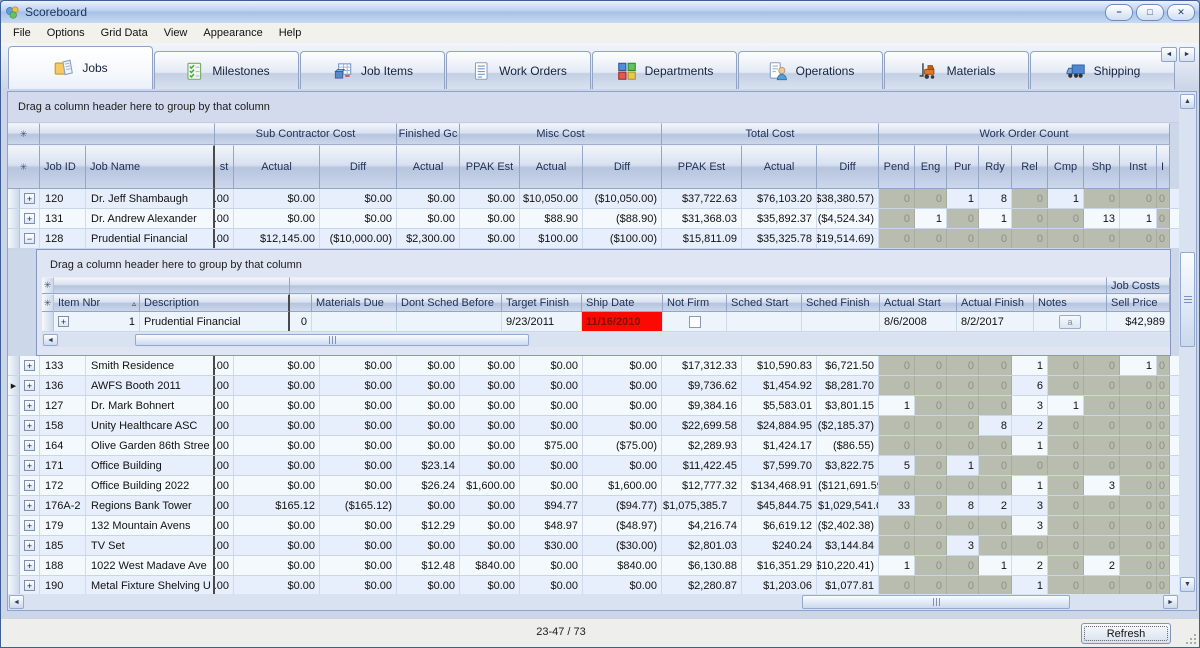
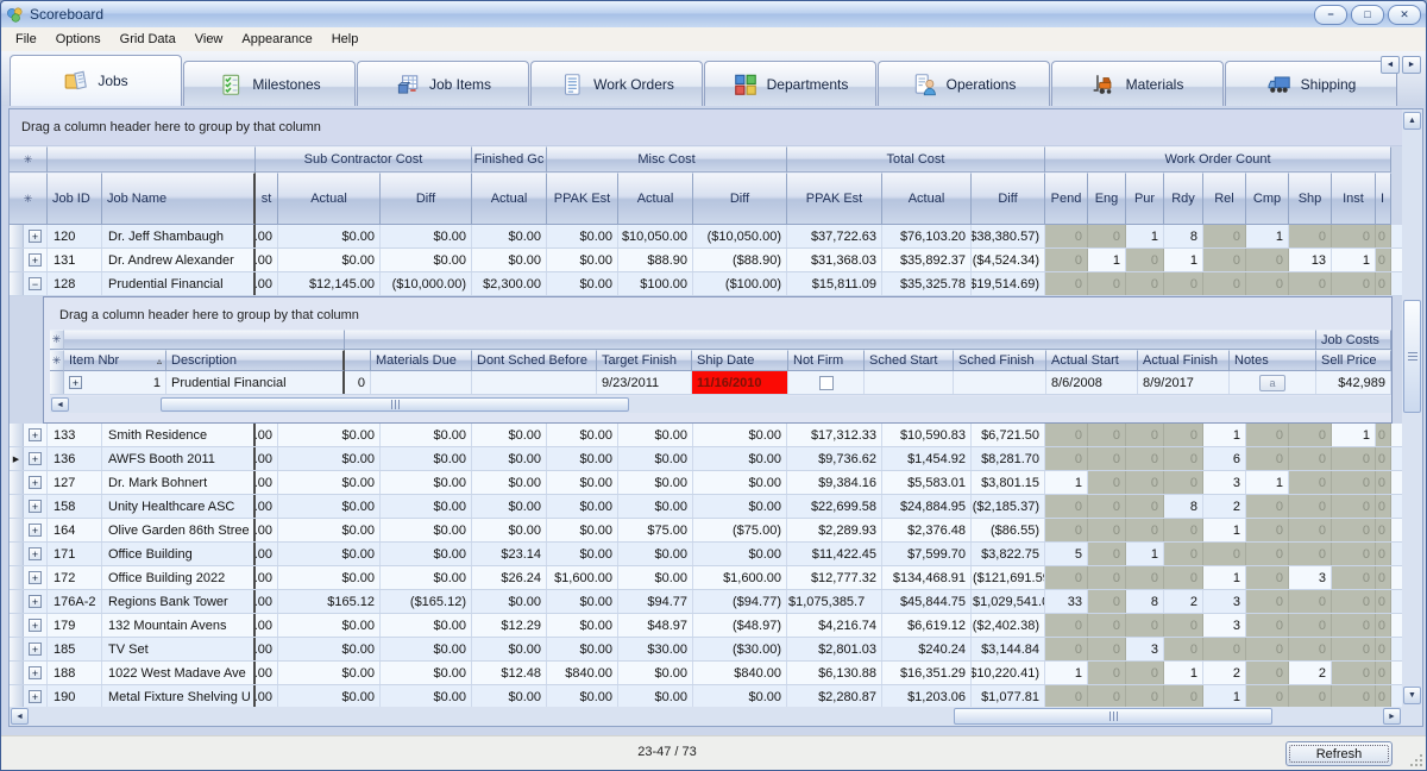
  Scoreboard
  −
  □
  ✕
  File
  Options
  Grid Data
  View
  Appearance
  Help
  Jobs
  Milestones
  Job Items
  Work Orders
  Departments
  Operations
  Materials
  Shipping
  Drag a column header here to group by that column
  ✳
  Sub Contractor Cost
  Finished Gc
  Misc Cost
  Total Cost
  Work Order Count
  ✳
  Job ID
  Job Name
  st
  Actual
  Diff
  Actual
  PPAK Est
  Actual
  Diff
  PPAK Est
  Actual
  Diff
  Pend
  Eng
  Pur
  Rdy
  Rel
  Cmp
  Shp
  Inst
  I
  +
  120
  Dr. Jeff Shambaugh
  .00
  $0.00
  $0.00
  $0.00
  $0.00
  $10,050.00
  ($10,050.00)
  $37,722.63
  $76,103.20
  $38,380.57)
  0
  0
  1
  8
  0
  1
  0
  0
  0
  +
  131
  Dr. Andrew Alexander
  .00
  $0.00
  $0.00
  $0.00
  $0.00
  $88.90
  ($88.90)
  $31,368.03
  $35,892.37
  ($4,524.34)
  0
  1
  0
  1
  0
  0
  13
  1
  0
  −
  128
  Prudential Financial
  .00
  $12,145.00
  ($10,000.00)
  $2,300.00
  $0.00
  $100.00
  ($100.00)
  $15,811.09
  $35,325.78
  $19,514.69)
  0
  0
  0
  0
  0
  0
  0
  0
  0
  Drag a column header here to group by that column
  ✳
  Job Costs
  ✳
  Item Nbr
  ▵
  Description
  Materials Due
  Dont Sched Before
  Target Finish
  Ship Date
  Not Firm
  Sched Start
  Sched Finish
  Actual Start
  Actual Finish
  Notes
  Sell Price
  +
  1
  Prudential Financial
  0
  9/23/2011
  11/16/2010
  8/6/2008
- 8/2/2017
+ 8/9/2017
  a
  $42,989
  +
  133
  Smith Residence
  .00
  $0.00
  $0.00
  $0.00
  $0.00
  $0.00
  $0.00
  $17,312.33
  $10,590.83
  $6,721.50
  0
  0
  0
  0
  1
  0
  0
  1
  0
  +
  136
  AWFS Booth 2011
  .00
  $0.00
  $0.00
  $0.00
  $0.00
  $0.00
  $0.00
  $9,736.62
  $1,454.92
  $8,281.70
  0
  0
  0
  0
  6
  0
  0
  0
  0
  +
  127
  Dr. Mark Bohnert
  .00
  $0.00
  $0.00
  $0.00
  $0.00
  $0.00
  $0.00
  $9,384.16
  $5,583.01
  $3,801.15
  1
  0
  0
  0
  3
  1
  0
  0
  0
  +
  158
  Unity Healthcare ASC
  .00
  $0.00
  $0.00
  $0.00
  $0.00
  $0.00
  $0.00
  $22,699.58
  $24,884.95
  ($2,185.37)
  0
  0
  0
  8
  2
  0
  0
  0
  0
  +
  164
  Olive Garden 86th Stree
  .00
  $0.00
  $0.00
  $0.00
  $0.00
  $75.00
  ($75.00)
  $2,289.93
- $1,424.17
+ $2,376.48
  ($86.55)
  0
  0
  0
  0
  1
  0
  0
  0
  0
  +
  171
  Office Building
  .00
  $0.00
  $0.00
  $23.14
  $0.00
  $0.00
  $0.00
  $11,422.45
  $7,599.70
  $3,822.75
  5
  0
  1
  0
  0
  0
  0
  0
  0
  +
  172
  Office Building 2022
  .00
  $0.00
  $0.00
  $26.24
  $1,600.00
  $0.00
  $1,600.00
  $12,777.32
  $134,468.91
  ($121,691.5
  0
  0
  0
  0
  1
  0
  3
  0
  0
  +
  176A-2
  Regions Bank Tower
  .00
  $165.12
  ($165.12)
  $0.00
  $0.00
  $94.77
  ($94.77)
  $1,075,385.7
  $45,844.75
  $1,029,541.
  33
  0
  8
  2
  3
  0
  0
  0
  0
  +
  179
  132 Mountain Avens
  .00
  $0.00
  $0.00
  $12.29
  $0.00
  $48.97
  ($48.97)
  $4,216.74
  $6,619.12
  ($2,402.38)
  0
  0
  0
  0
  3
  0
  0
  0
  0
  +
  185
  TV Set
  .00
  $0.00
  $0.00
  $0.00
  $0.00
  $30.00
  ($30.00)
  $2,801.03
  $240.24
  $3,144.84
  0
  0
  3
  0
  0
  0
  0
  0
  0
  +
  188
  1022 West Madave Ave
  .00
  $0.00
  $0.00
  $12.48
  $840.00
  $0.00
  $840.00
  $6,130.88
  $16,351.29
  $10,220.41)
  1
  0
  0
  1
  2
  0
  2
  0
  0
  +
  190
  Metal Fixture Shelving U
  .00
  $0.00
  $0.00
  $0.00
  $0.00
  $0.00
  $0.00
  $2,280.87
  $1,203.06
  $1,077.81
  0
  0
  0
  0
  1
  0
  0
  0
  0
  23-47 / 73
  Refresh
